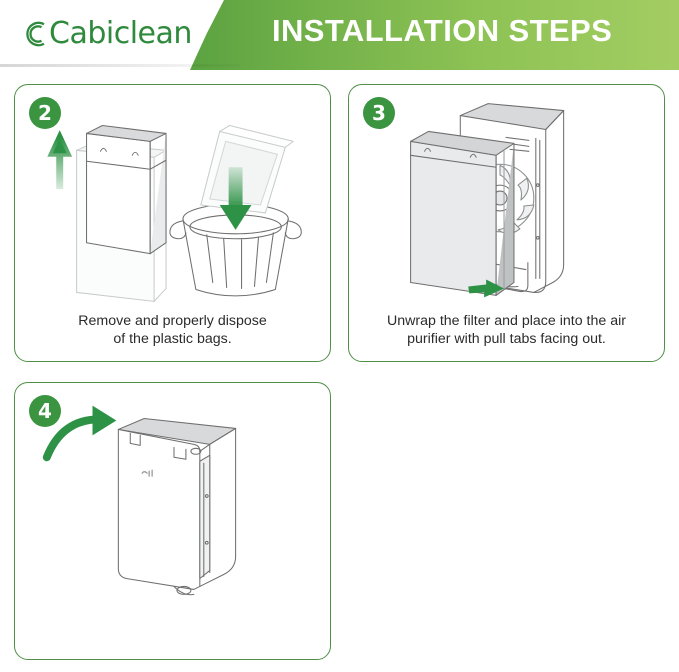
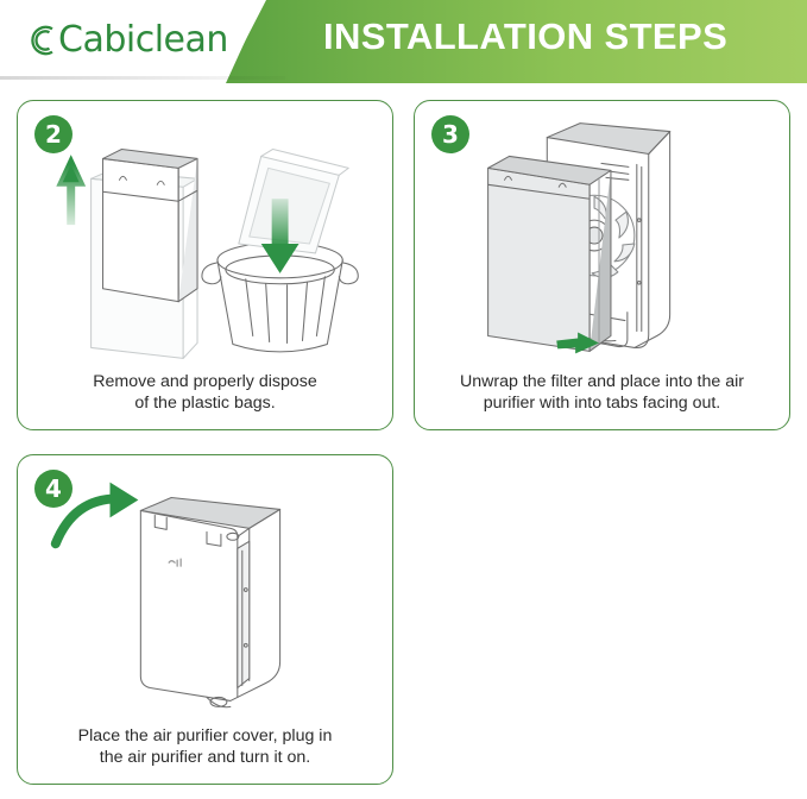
  INSTALLATION STEPS
  Cabiclean
  2
  Remove and properly dispose
  of the plastic bags.
  3
  Unwrap the filter and place into the air
- purifier with pull tabs facing out.
+ purifier with into tabs facing out.
  4
+ Place the air purifier cover, plug in
+ the air purifier and turn it on.
